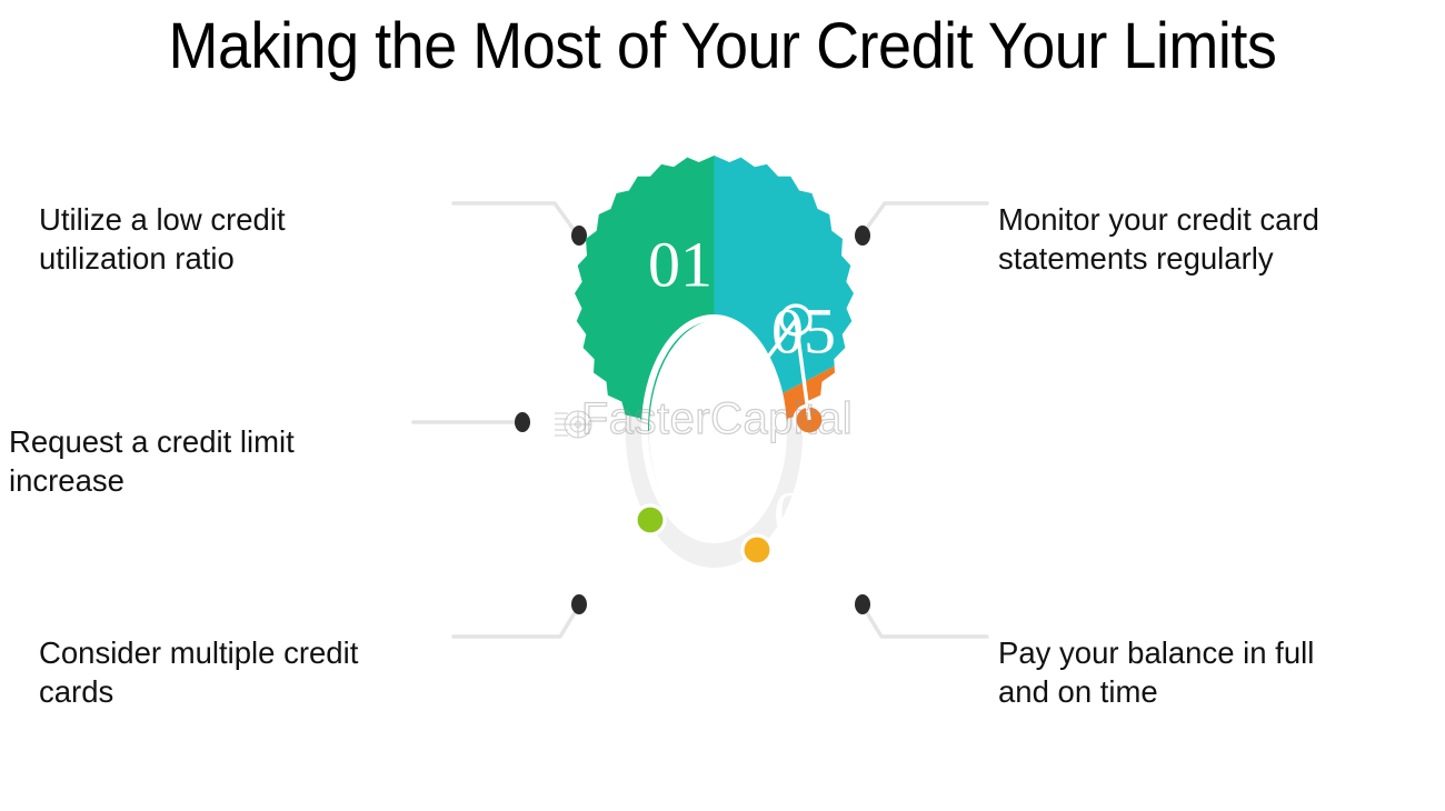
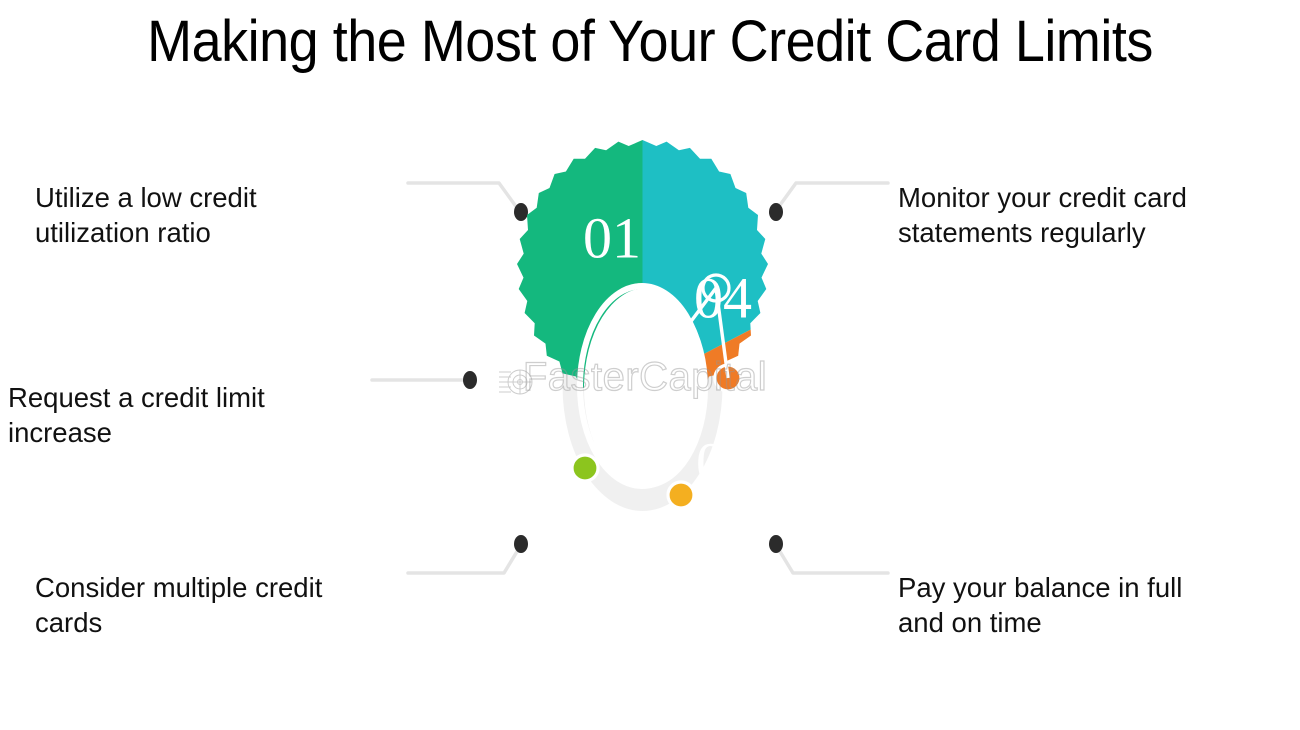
- Making the Most of Your Credit Your Limits
+ Making the Most of Your Credit Card Limits
  01
- 05
+ 04
  02
  FasterCapital
  Utilize a low credit
  utilization ratio
  Request a credit limit
  increase
  Consider multiple credit
  cards
  Monitor your credit card
  statements regularly
  Pay your balance in full
  and on time
